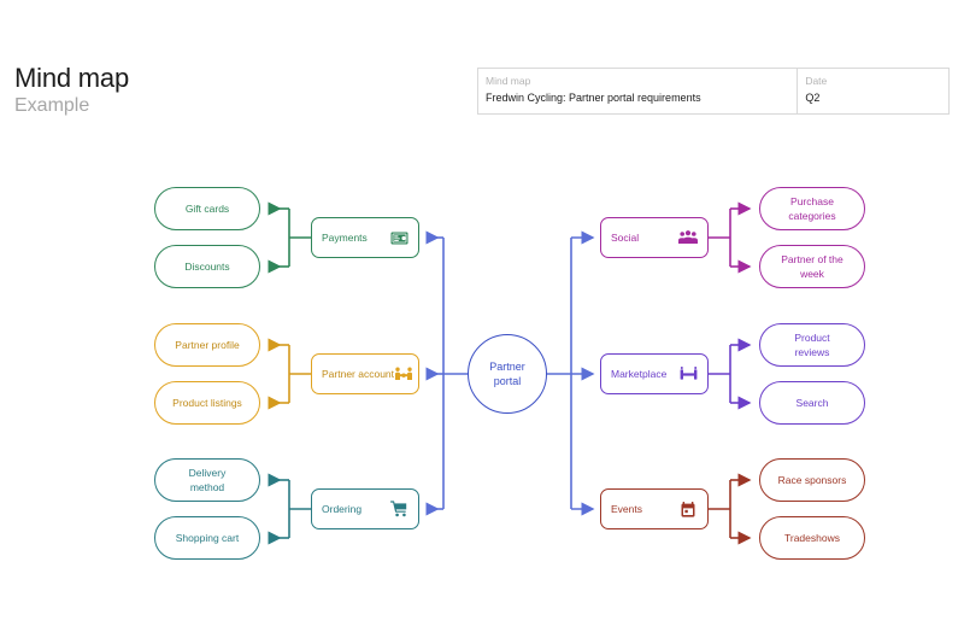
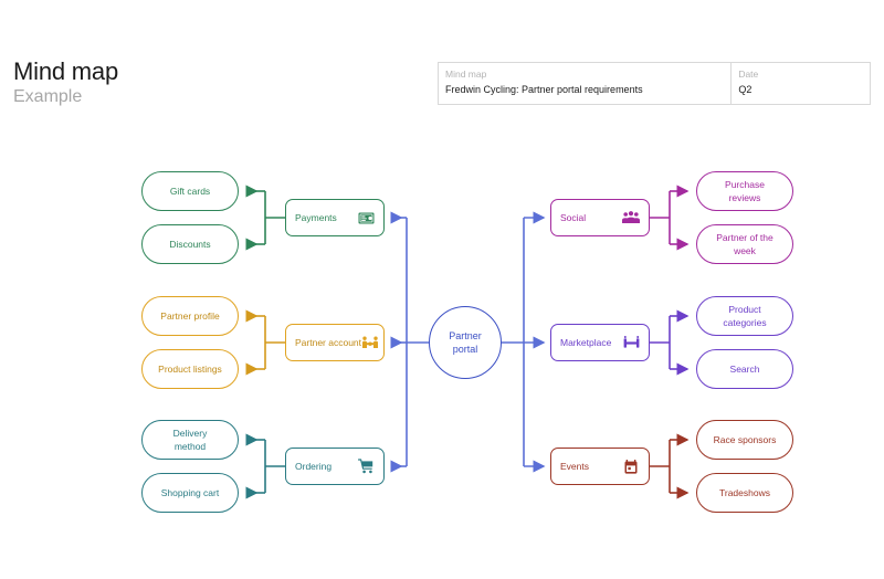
  Mind map
  Example
  Mind map
  Fredwin Cycling: Partner portal requirements
  Date
  Q2
  Partner
  portal
  Payments
  Gift cards
  Discounts
  Partner account
  Partner profile
  Product listings
  Ordering
  Delivery
  method
  Shopping cart
  Social
  Purchase
- categories
+ reviews
  Partner of the
  week
  Marketplace
  Product
- reviews
+ categories
  Search
  Events
  Race sponsors
  Tradeshows
